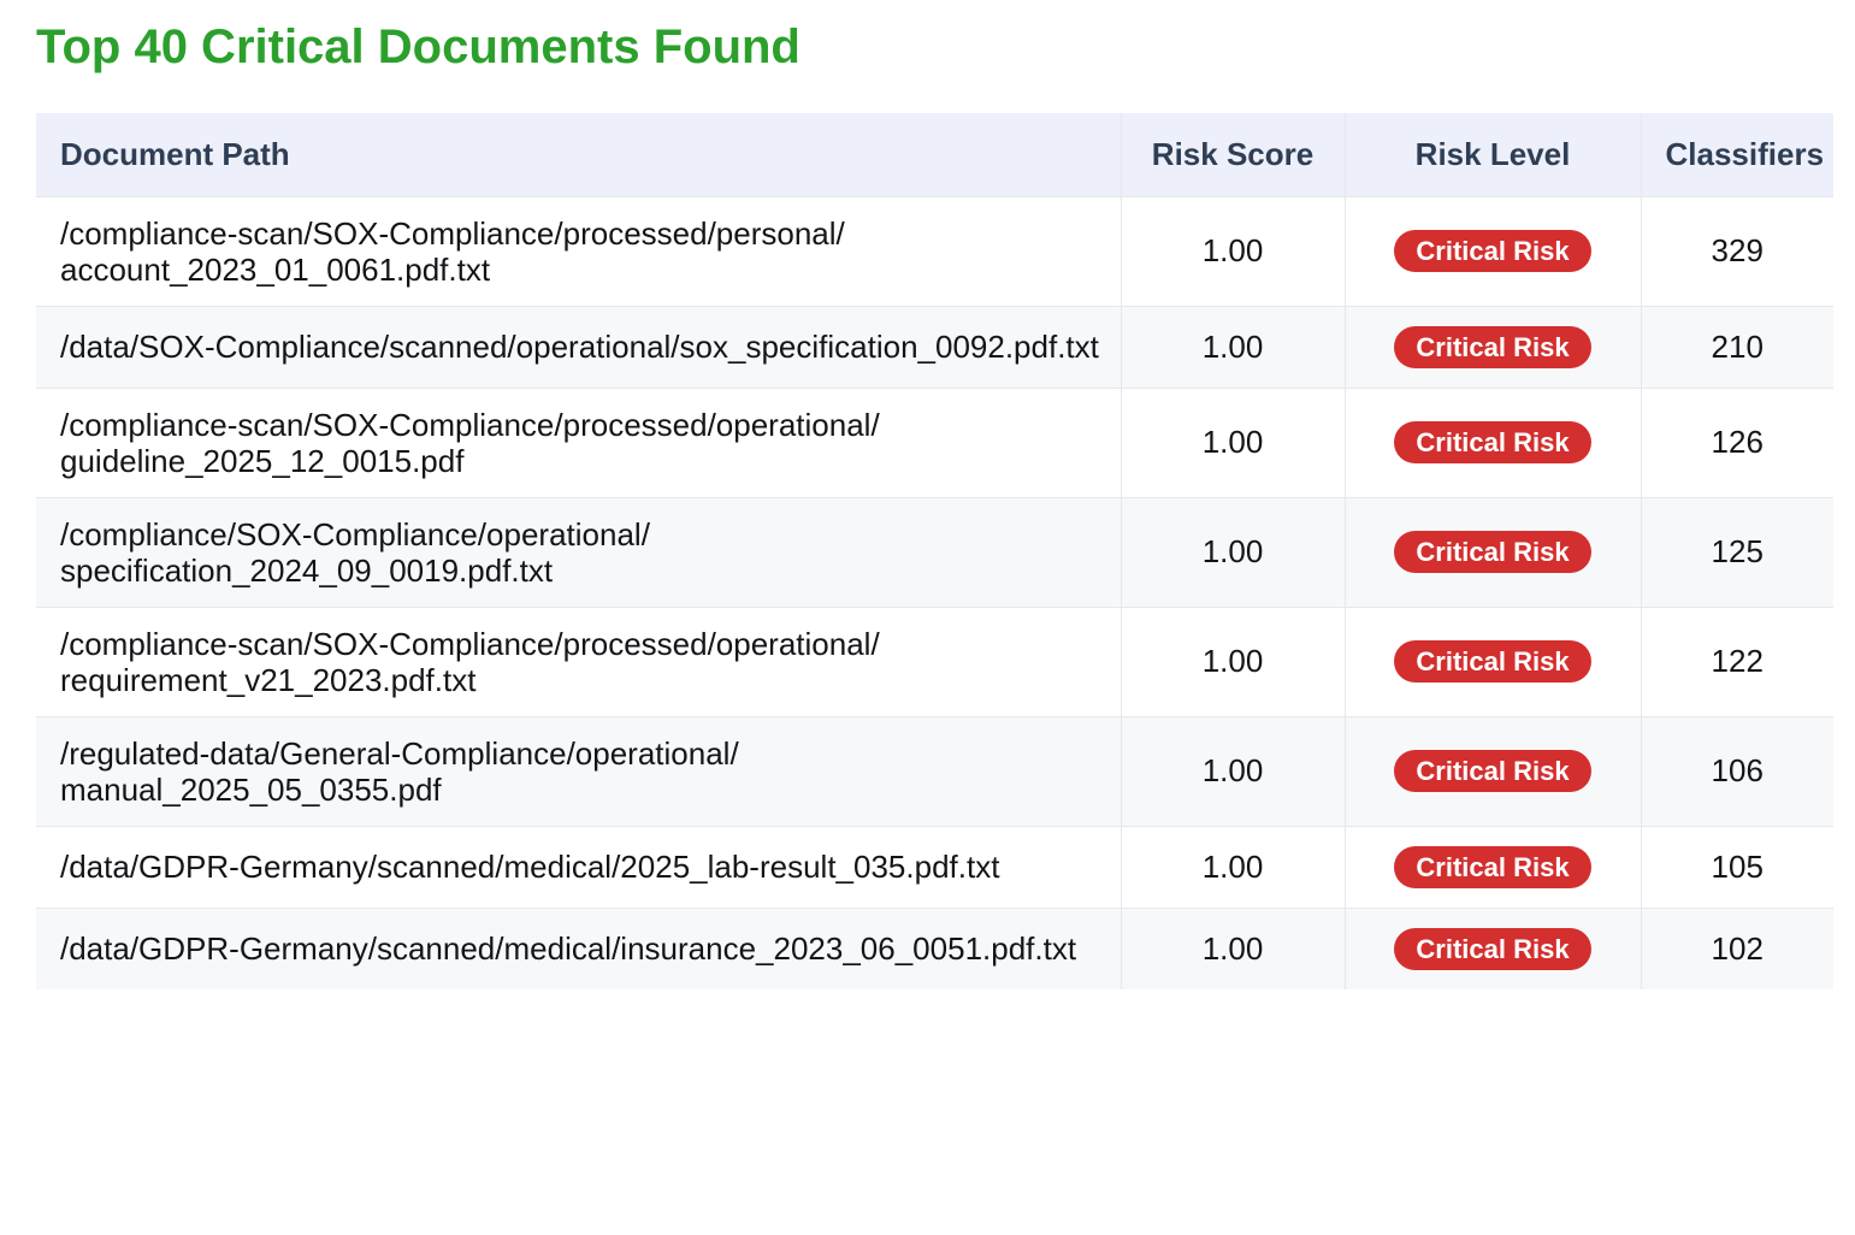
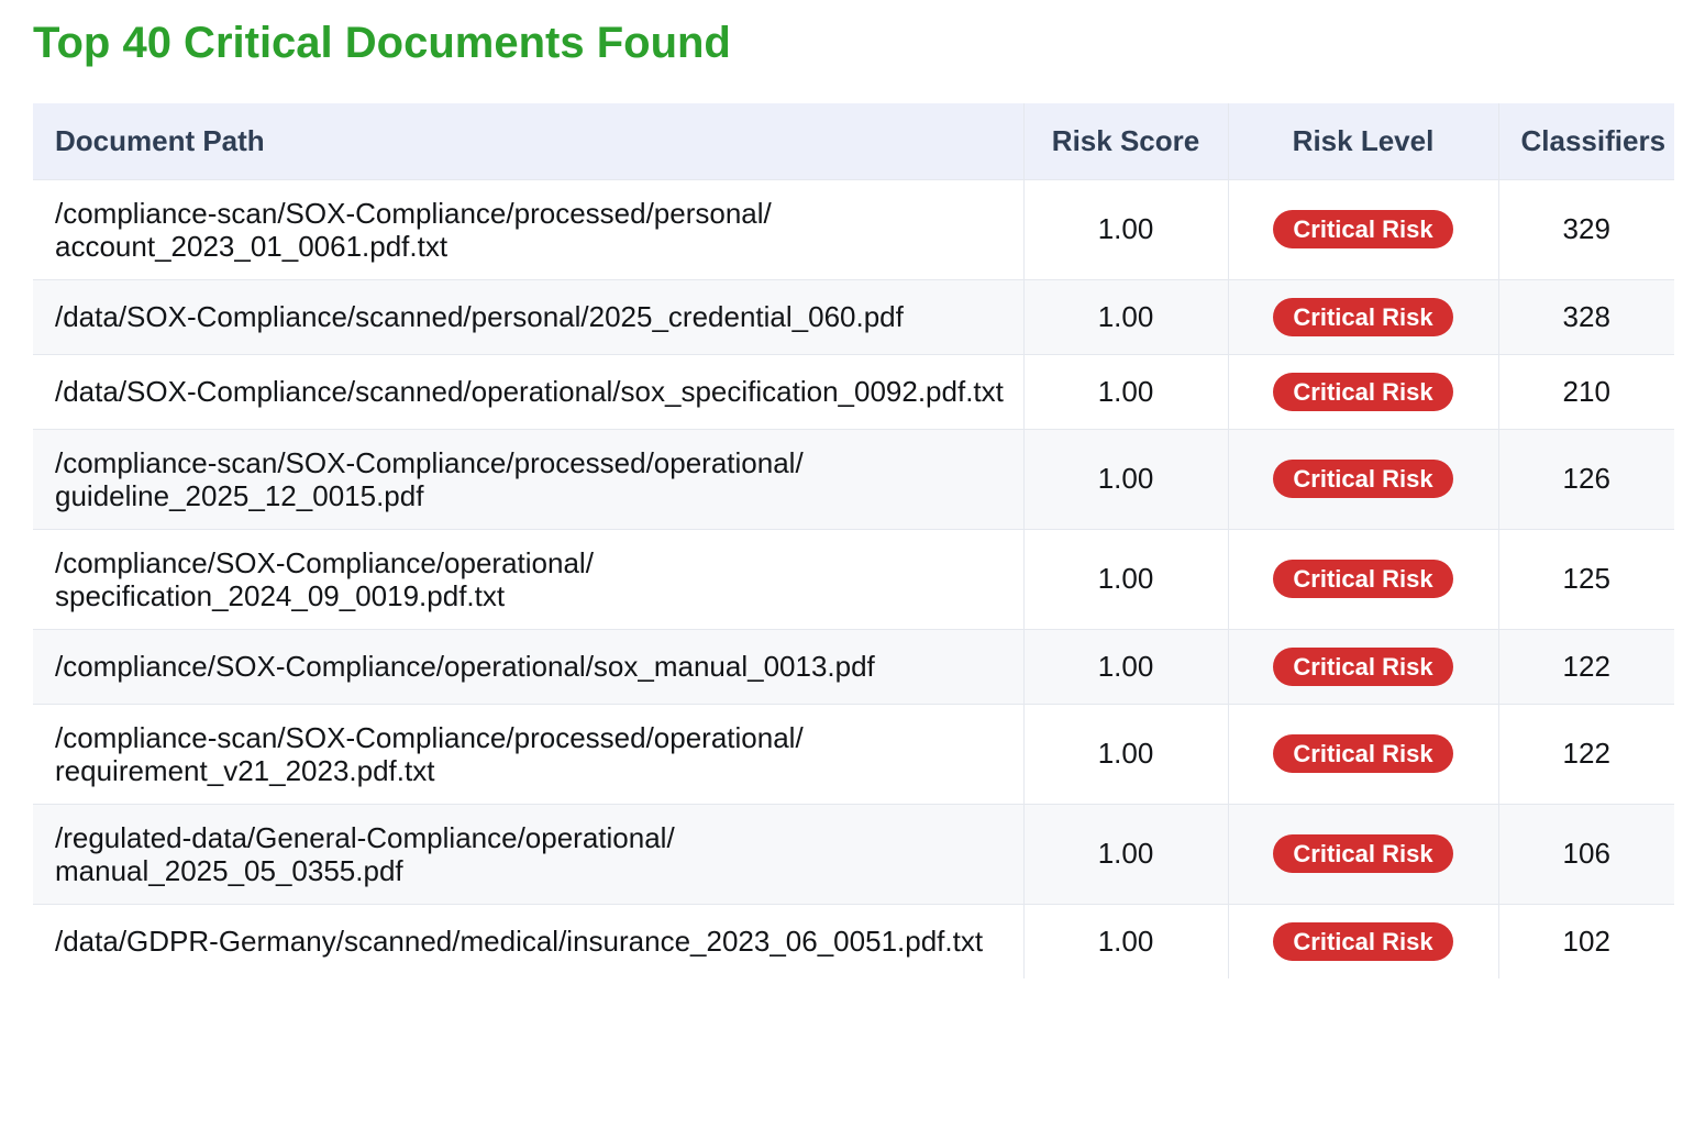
  Top 40 Critical Documents Found
  Document Path	Risk Score	Risk Level	Classifiers
  /compliance-scan/SOX-Compliance/processed/personal/ account_2023_01_0061.pdf.txt	1.00	Critical Risk	329
+ /data/SOX-Compliance/scanned/personal/2025_credential_060.pdf	1.00	Critical Risk	328
  /data/SOX-Compliance/scanned/operational/sox_specification_0092.pdf.txt	1.00	Critical Risk	210
  /compliance-scan/SOX-Compliance/processed/operational/ guideline_2025_12_0015.pdf	1.00	Critical Risk	126
  /compliance/SOX-Compliance/operational/ specification_2024_09_0019.pdf.txt	1.00	Critical Risk	125
+ /compliance/SOX-Compliance/operational/sox_manual_0013.pdf	1.00	Critical Risk	122
  /compliance-scan/SOX-Compliance/processed/operational/ requirement_v21_2023.pdf.txt	1.00	Critical Risk	122
  /regulated-data/General-Compliance/operational/ manual_2025_05_0355.pdf	1.00	Critical Risk	106
- /data/GDPR-Germany/scanned/medical/2025_lab-result_035.pdf.txt	1.00	Critical Risk	105
  /data/GDPR-Germany/scanned/medical/insurance_2023_06_0051.pdf.txt	1.00	Critical Risk	102
